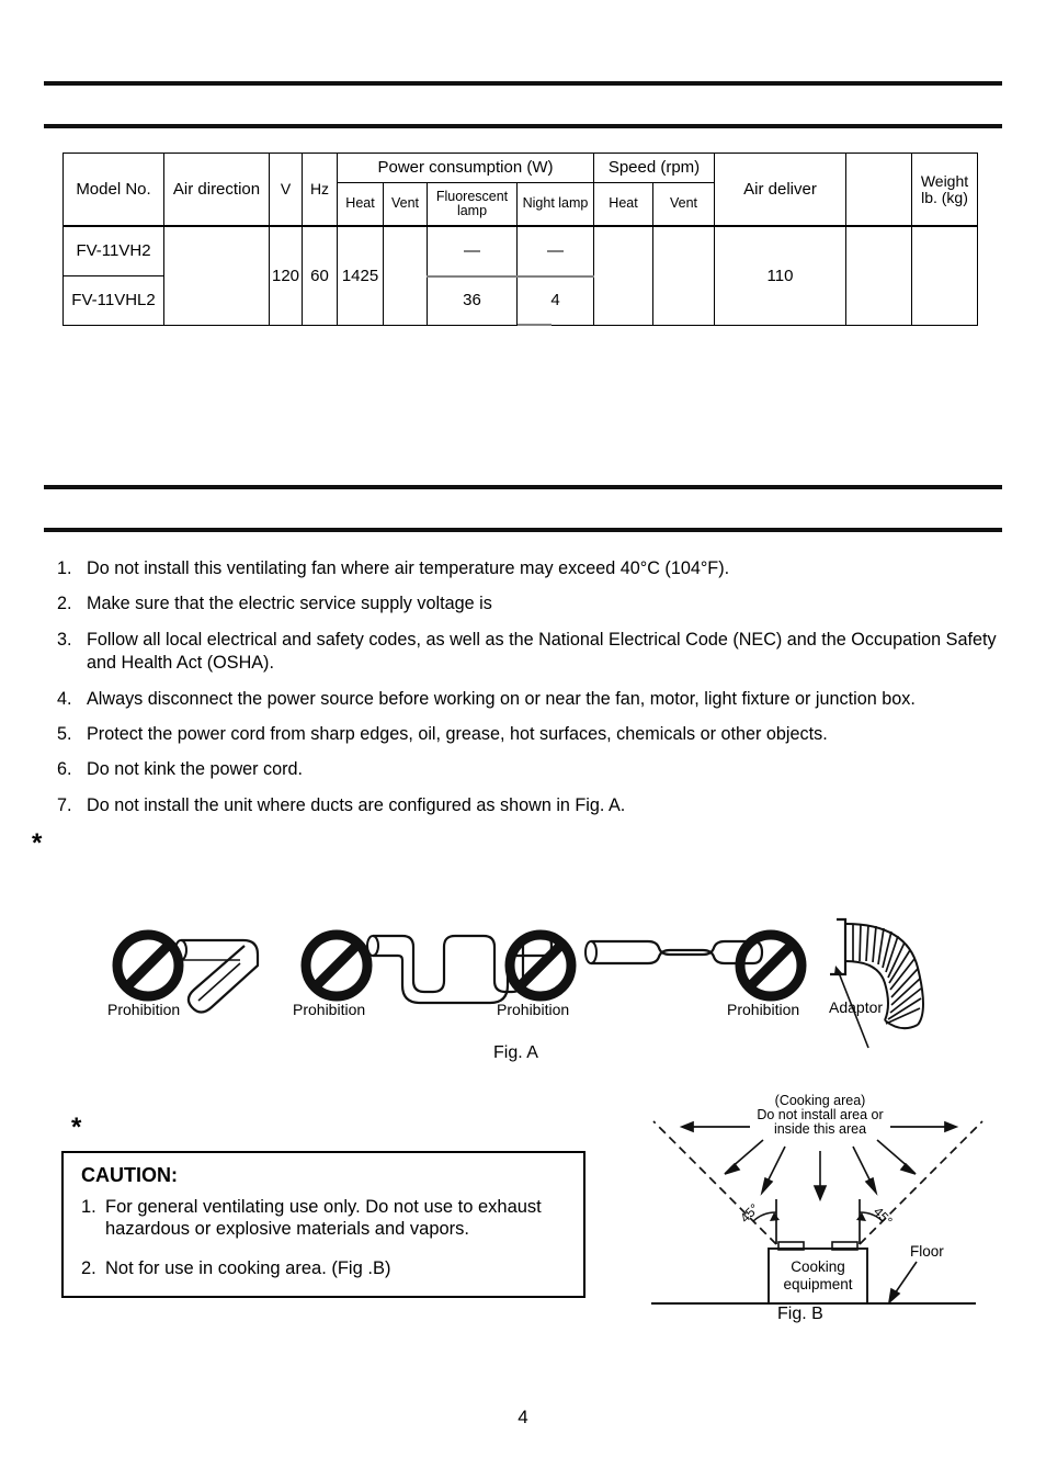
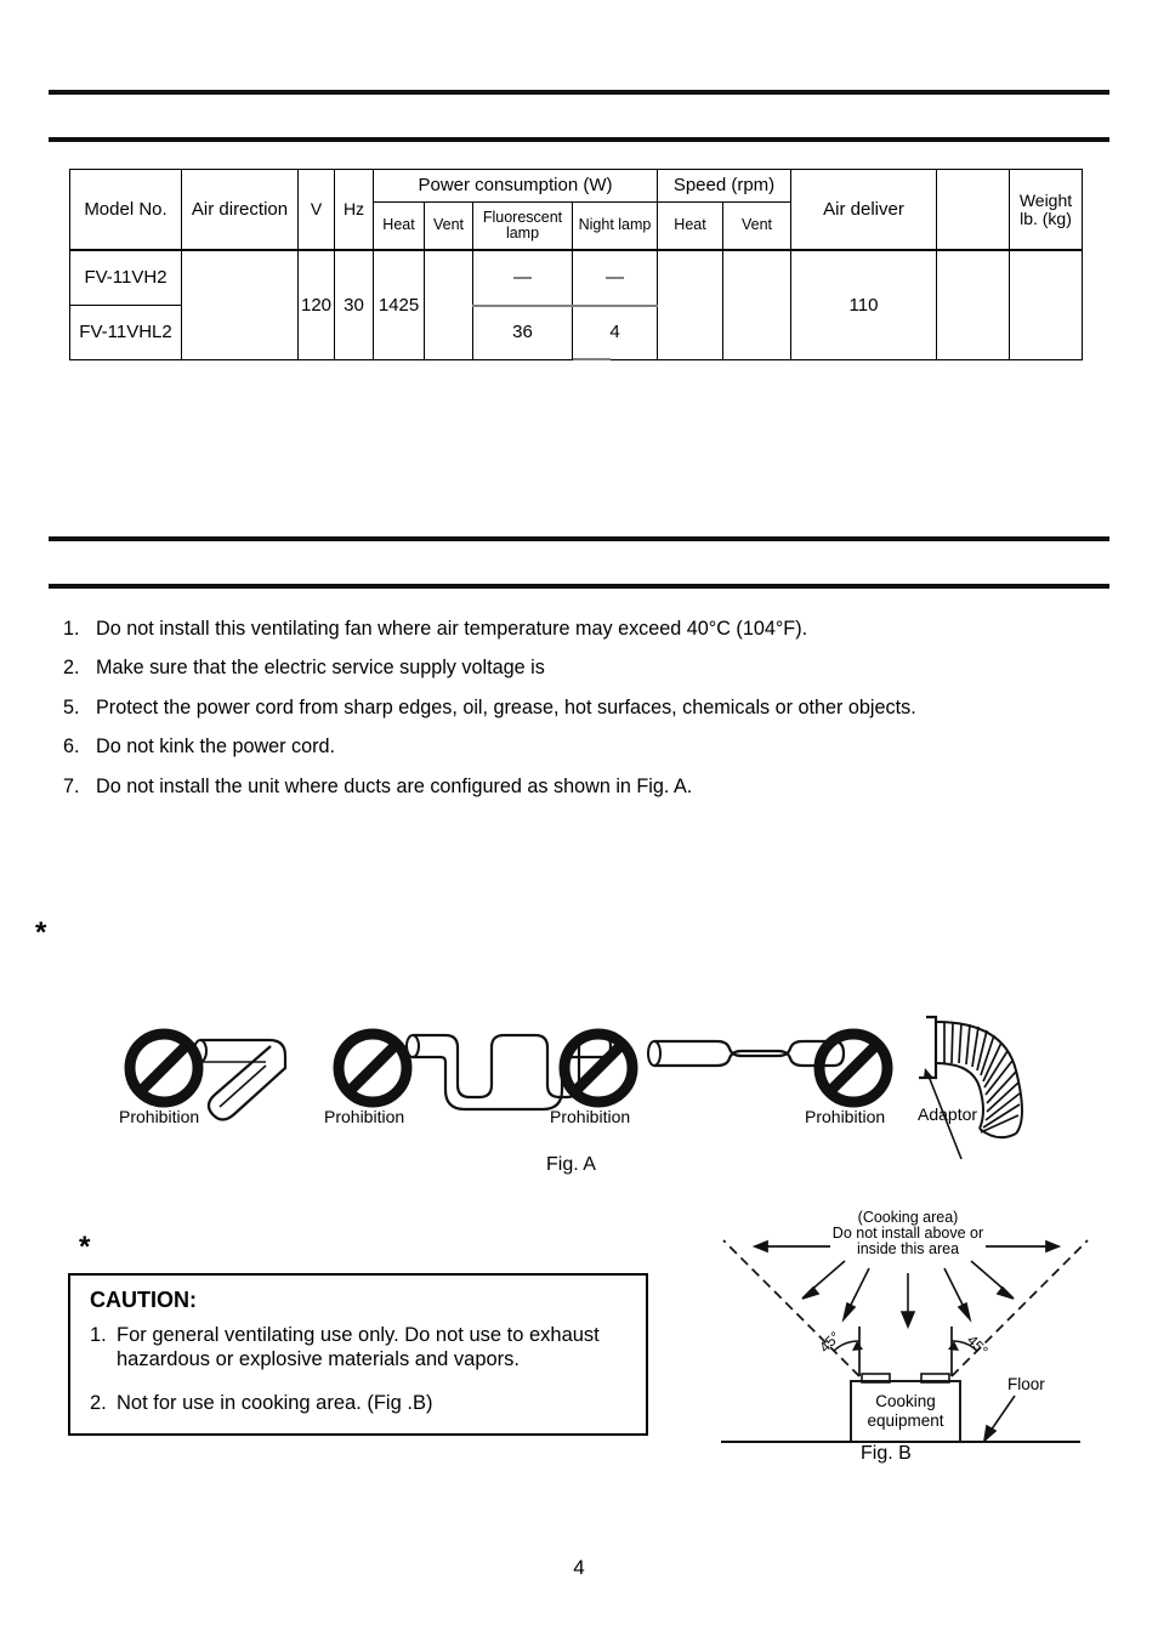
  Model No.	Air direction	V	Hz	Power consumption (W)	Speed (rpm)	Air deliver		Weight lb. (kg)
  Heat	Vent	Fluorescent lamp	Night lamp	Heat	Vent
- FV-11VH2		120	60	1425		—	—			110
+ FV-11VH2		120	30	1425		—	—			110
  FV-11VHL2	36	4
  1.
  Do not install this ventilating fan where air temperature may exceed 40°C (104°F).
  2.
  Make sure that the electric service supply voltage is
- 3.
- Follow all local electrical and safety codes, as well as the National Electrical Code (NEC) and the Occupation Safety and Health Act (OSHA).
- 4.
- Always disconnect the power source before working on or near the fan, motor, light fixture or junction box.
  5.
  Protect the power cord from sharp edges, oil, grease, hot surfaces, chemicals or other objects.
  6.
  Do not kink the power cord.
  7.
  Do not install the unit where ducts are configured as shown in Fig. A.
  *
  Prohibition
  Prohibition
  Prohibition
  Prohibition
  Adaptor
  Fig. A
  *
  CAUTION:
  1.
  For general ventilating use only. Do not use to exhaust hazardous or explosive materials and vapors.
  2.
  Not for use in cooking area. (Fig .B)
  (Cooking area)
- Do not install area or
+ Do not install above or
  inside this area
  Cooking
  equipment
  Floor
  Fig. B
  4
